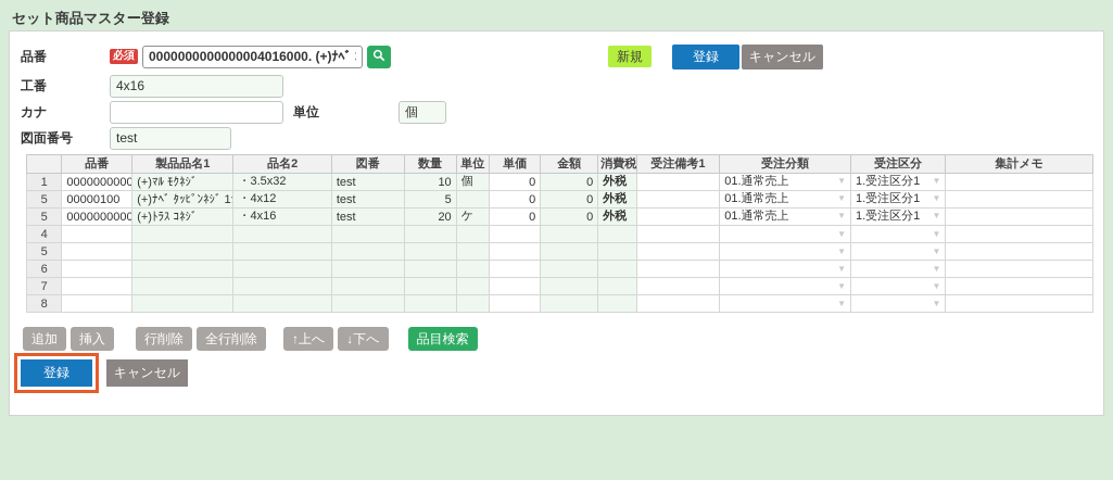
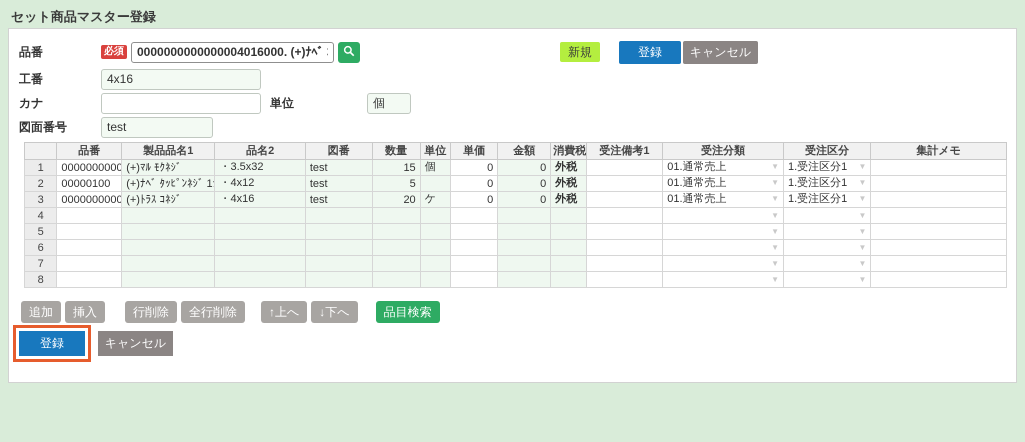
  セット商品マスター登録
  品番
  必須
  0000000000000004016000. (+)ﾅﾍﾞ
  新規
  登録
  キャンセル
  工番
  4x16
  カナ
  単位
  個
  図面番号
  test
  	品番	製品品名1	品名2	図番	数量	単位	単価	金額	消費税	受注備考1	受注分類	受注区分	集計メモ
- 1	0000000000	(+)ﾏﾙ ﾓｸﾈｼﾞ	・3.5x32	test	10	個	0	0	外税		01.通常売上 ▼	1.受注区分1 ▼
+ 1	0000000000	(+)ﾏﾙ ﾓｸﾈｼﾞ	・3.5x32	test	15	個	0	0	外税		01.通常売上 ▼	1.受注区分1 ▼
- 5	00000100	(+)ﾅﾍﾞ ﾀｯﾋﾟﾝﾈｼﾞ 1	・4x12	test	5		0	0	外税		01.通常売上 ▼	1.受注区分1 ▼
+ 2	00000100	(+)ﾅﾍﾞ ﾀｯﾋﾟﾝﾈｼﾞ 1	・4x12	test	5		0	0	外税		01.通常売上 ▼	1.受注区分1 ▼
- 5	0000000000	(+)ﾄﾗｽ ｺﾈｼﾞ	・4x16	test	20	ケ	0	0	外税		01.通常売上 ▼	1.受注区分1 ▼
+ 3	0000000000	(+)ﾄﾗｽ ｺﾈｼﾞ	・4x16	test	20	ケ	0	0	外税		01.通常売上 ▼	1.受注区分1 ▼
  4											▼	▼
  5											▼	▼
  6											▼	▼
  7											▼	▼
  8											▼	▼
  追加
  挿入
  行削除
  全行削除
  ↑上へ
  ↓下へ
  品目検索
  登録
  キャンセル
